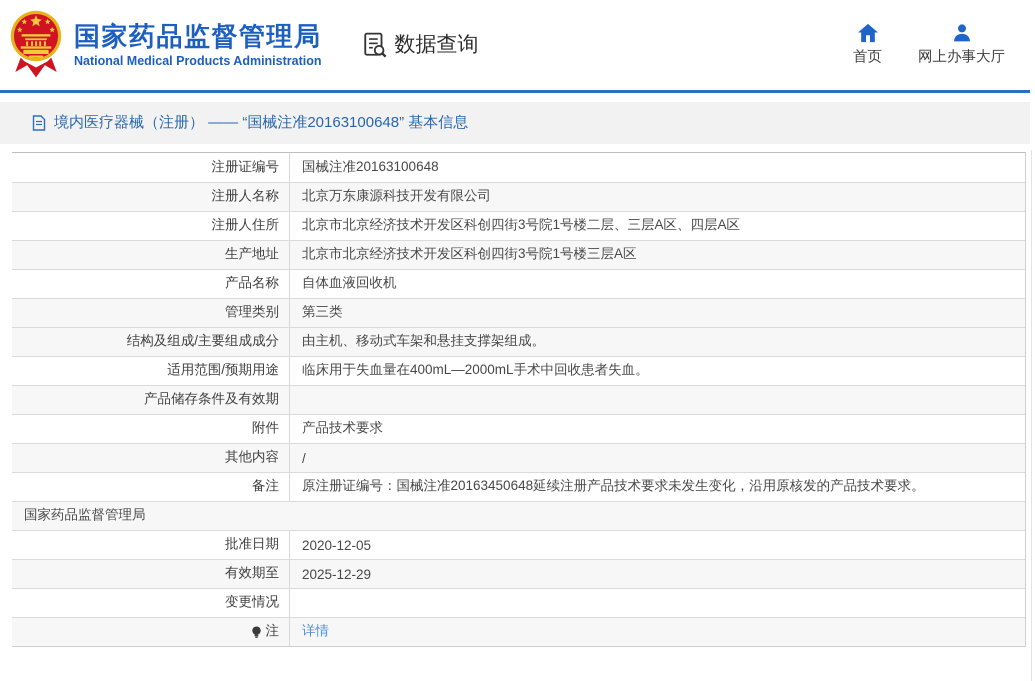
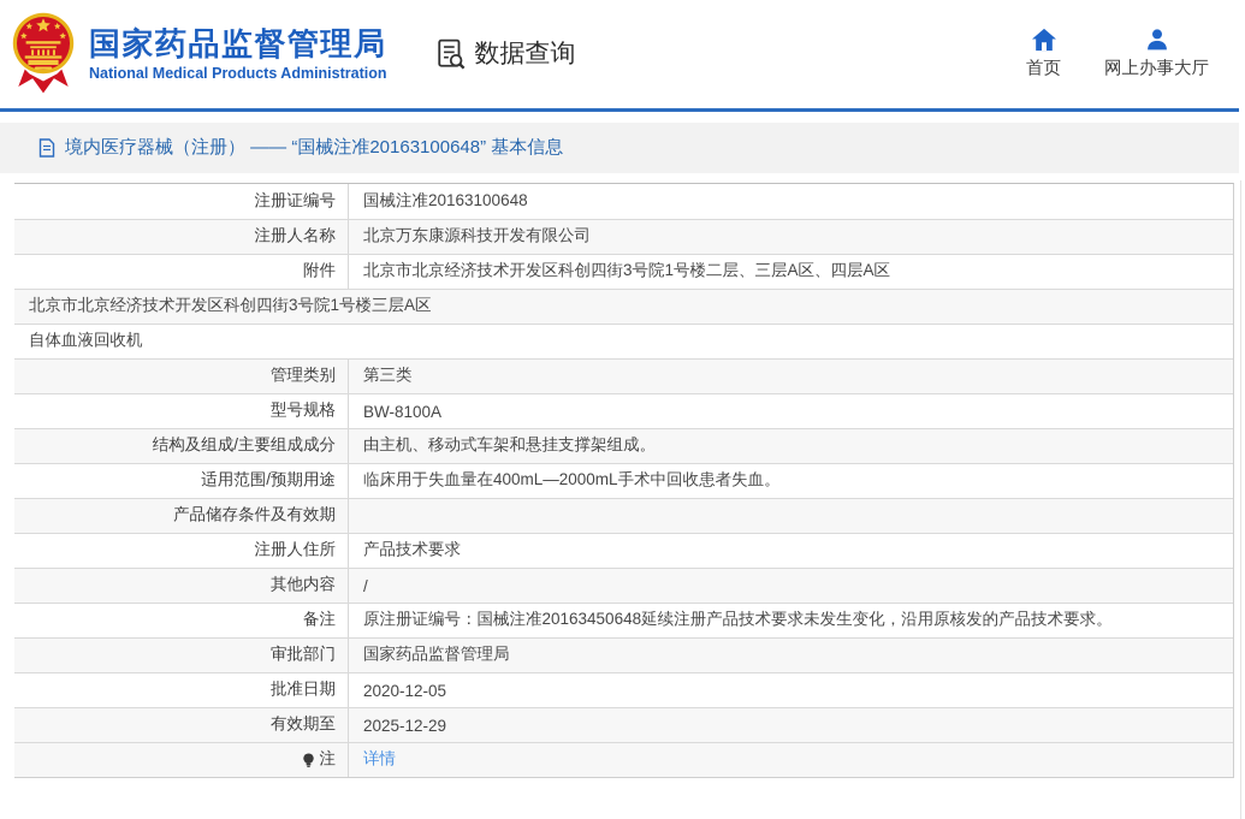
  国家药品监督管理局
  National Medical Products Administration
  数据查询
  首页
  网上办事大厅
  境内医疗器械（注册） —— “国械注准20163100648” 基本信息
  注册证编号
  国械注准20163100648
  注册人名称
  北京万东康源科技开发有限公司
- 注册人住所
+ 附件
  北京市北京经济技术开发区科创四街3号院1号楼二层、三层A区、四层A区
- 生产地址
  北京市北京经济技术开发区科创四街3号院1号楼三层A区
- 产品名称
  自体血液回收机
  管理类别
  第三类
+ 型号规格
+ BW-8100A
  结构及组成/主要组成成分
  由主机、移动式车架和悬挂支撑架组成。
  适用范围/预期用途
  临床用于失血量在400mL—2000mL手术中回收患者失血。
  产品储存条件及有效期
- 附件
+ 注册人住所
  产品技术要求
  其他内容
  /
  备注
  原注册证编号：国械注准20163450648延续注册产品技术要求未发生变化，沿用原核发的产品技术要求。
+ 审批部门
  国家药品监督管理局
  批准日期
  2020-12-05
  有效期至
  2025-12-29
- 变更情况
  注
  详情
